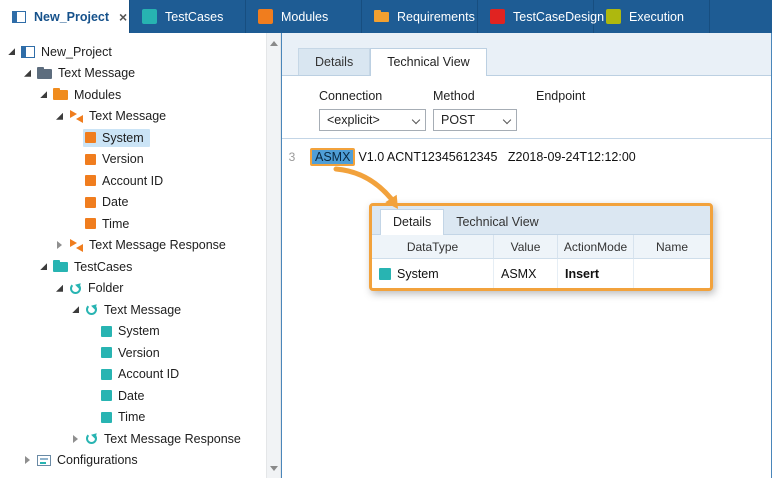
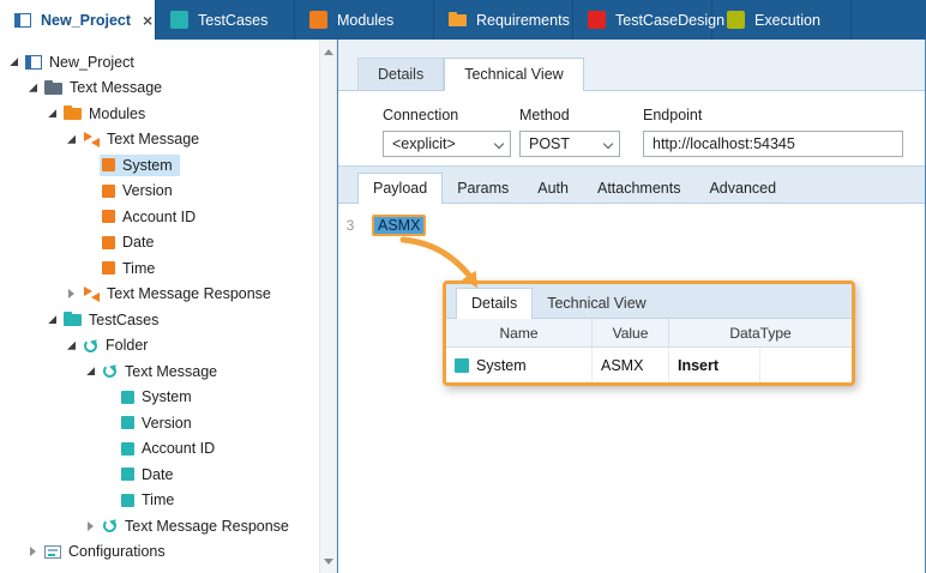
  New_Project
  ×
  TestCases
  Modules
  Requirements
  TestCaseDesign
  Execution
  New_Project
  Text Message
  Modules
  Text Message
  System
  Version
  Account ID
  Date
  Time
  Text Message Response
  TestCases
  Folder
  Text Message
  System
  Version
  Account ID
  Date
  Time
  Text Message Response
  Configurations
  Details
  Technical View
  Connection
  Method
  Endpoint
  <explicit>
  POST
+ http://localhost:54345
+ Payload
+ Params
+ Auth
+ Attachments
+ Advanced
  3
  ASMX
- V1.0 ACNT12345612345 Z2018-09-24T12:12:00
  Details
  Technical View
- DataType
+ Name
  Value
- ActionMode
- Name
+ DataType
  System
  ASMX
  Insert
